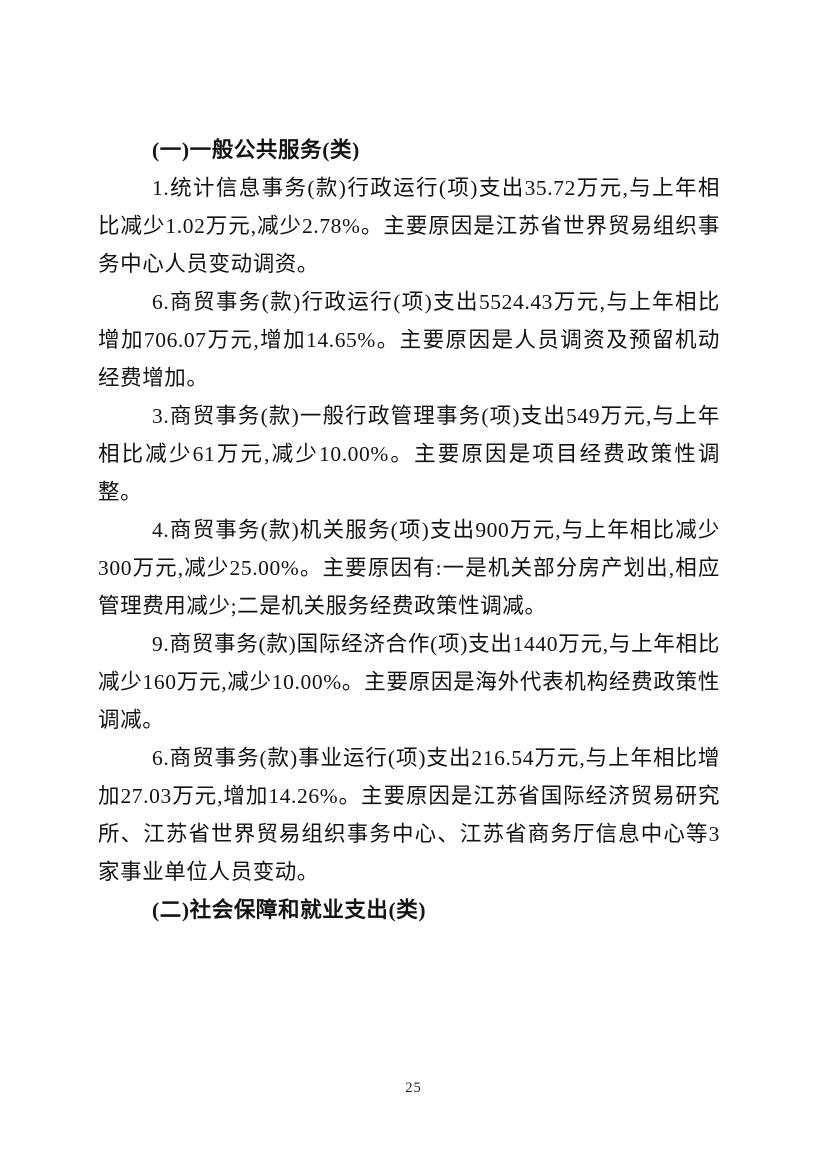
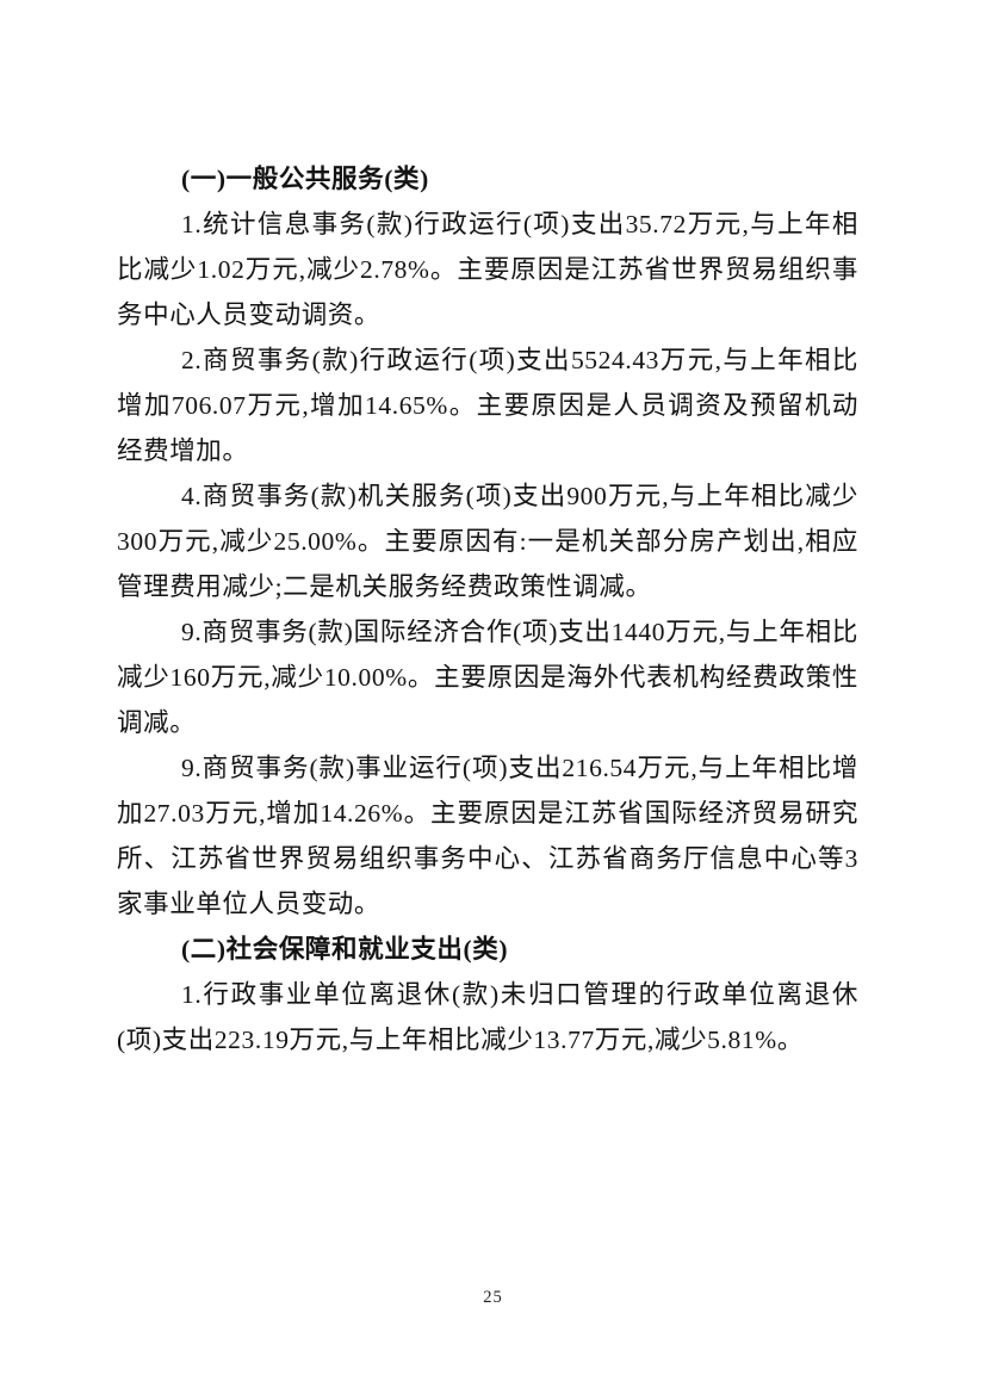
  (一)一般公共服务(类)
  1.统计信息事务(款)行政运行(项)支出35.72万元,与上年相比减少1.02万元,减少2.78%。主要原因是江苏省世界贸易组织事务中心人员变动调资。
- 6.商贸事务(款)行政运行(项)支出5524.43万元,与上年相比增加706.07万元,增加14.65%。主要原因是人员调资及预留机动经费增加。
+ 2.商贸事务(款)行政运行(项)支出5524.43万元,与上年相比增加706.07万元,增加14.65%。主要原因是人员调资及预留机动经费增加。
- 3.商贸事务(款)一般行政管理事务(项)支出549万元,与上年相比减少61万元,减少10.00%。主要原因是项目经费政策性调整。
  4.商贸事务(款)机关服务(项)支出900万元,与上年相比减少300万元,减少25.00%。主要原因有:一是机关部分房产划出,相应管理费用减少;二是机关服务经费政策性调减。
  9.商贸事务(款)国际经济合作(项)支出1440万元,与上年相比减少160万元,减少10.00%。主要原因是海外代表机构经费政策性调减。
- 6.商贸事务(款)事业运行(项)支出216.54万元,与上年相比增加27.03万元,增加14.26%。主要原因是江苏省国际经济贸易研究所、江苏省世界贸易组织事务中心、江苏省商务厅信息中心等3家事业单位人员变动。
+ 9.商贸事务(款)事业运行(项)支出216.54万元,与上年相比增加27.03万元,增加14.26%。主要原因是江苏省国际经济贸易研究所、江苏省世界贸易组织事务中心、江苏省商务厅信息中心等3家事业单位人员变动。
  (二)社会保障和就业支出(类)
+ 1.行政事业单位离退休(款)未归口管理的行政单位离退休(项)支出223.19万元,与上年相比减少13.77万元,减少5.81%。
  25
